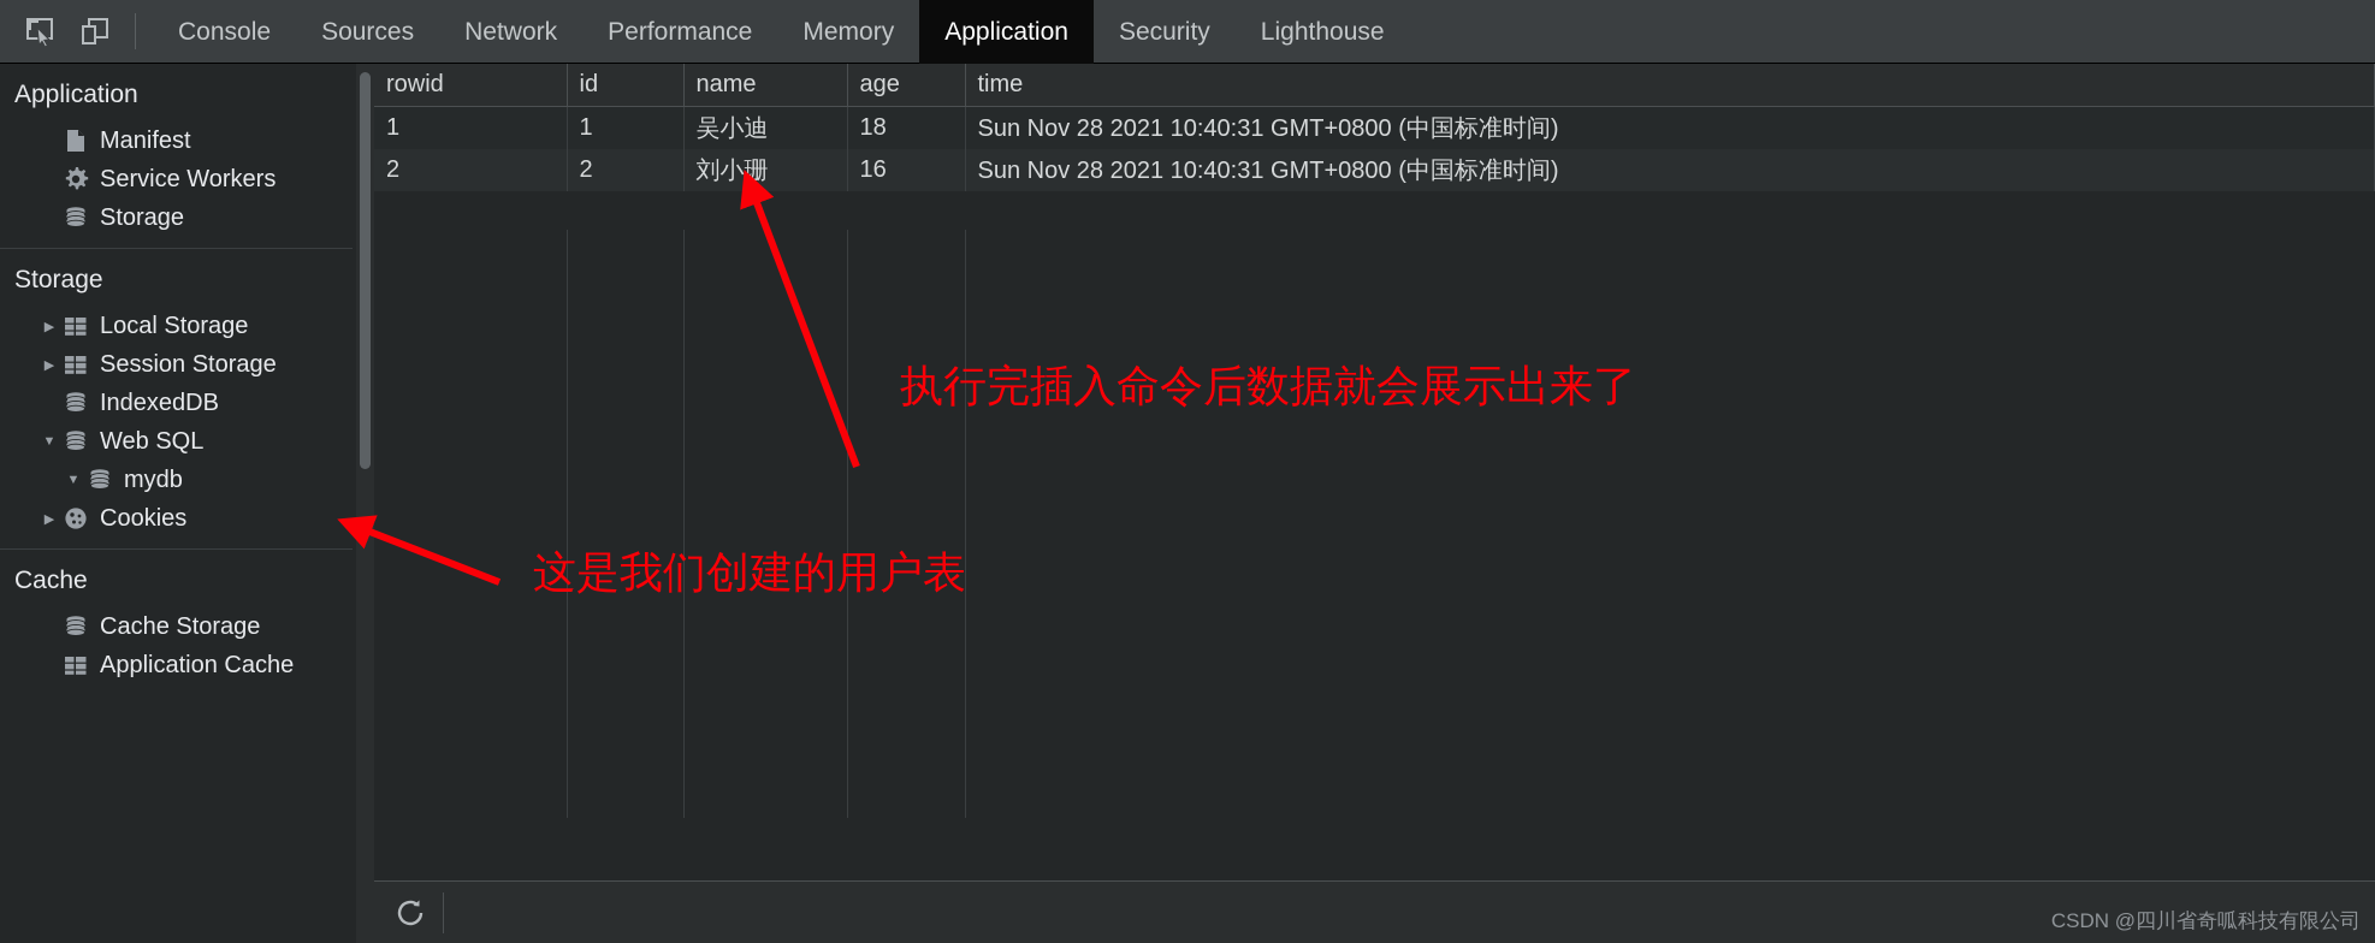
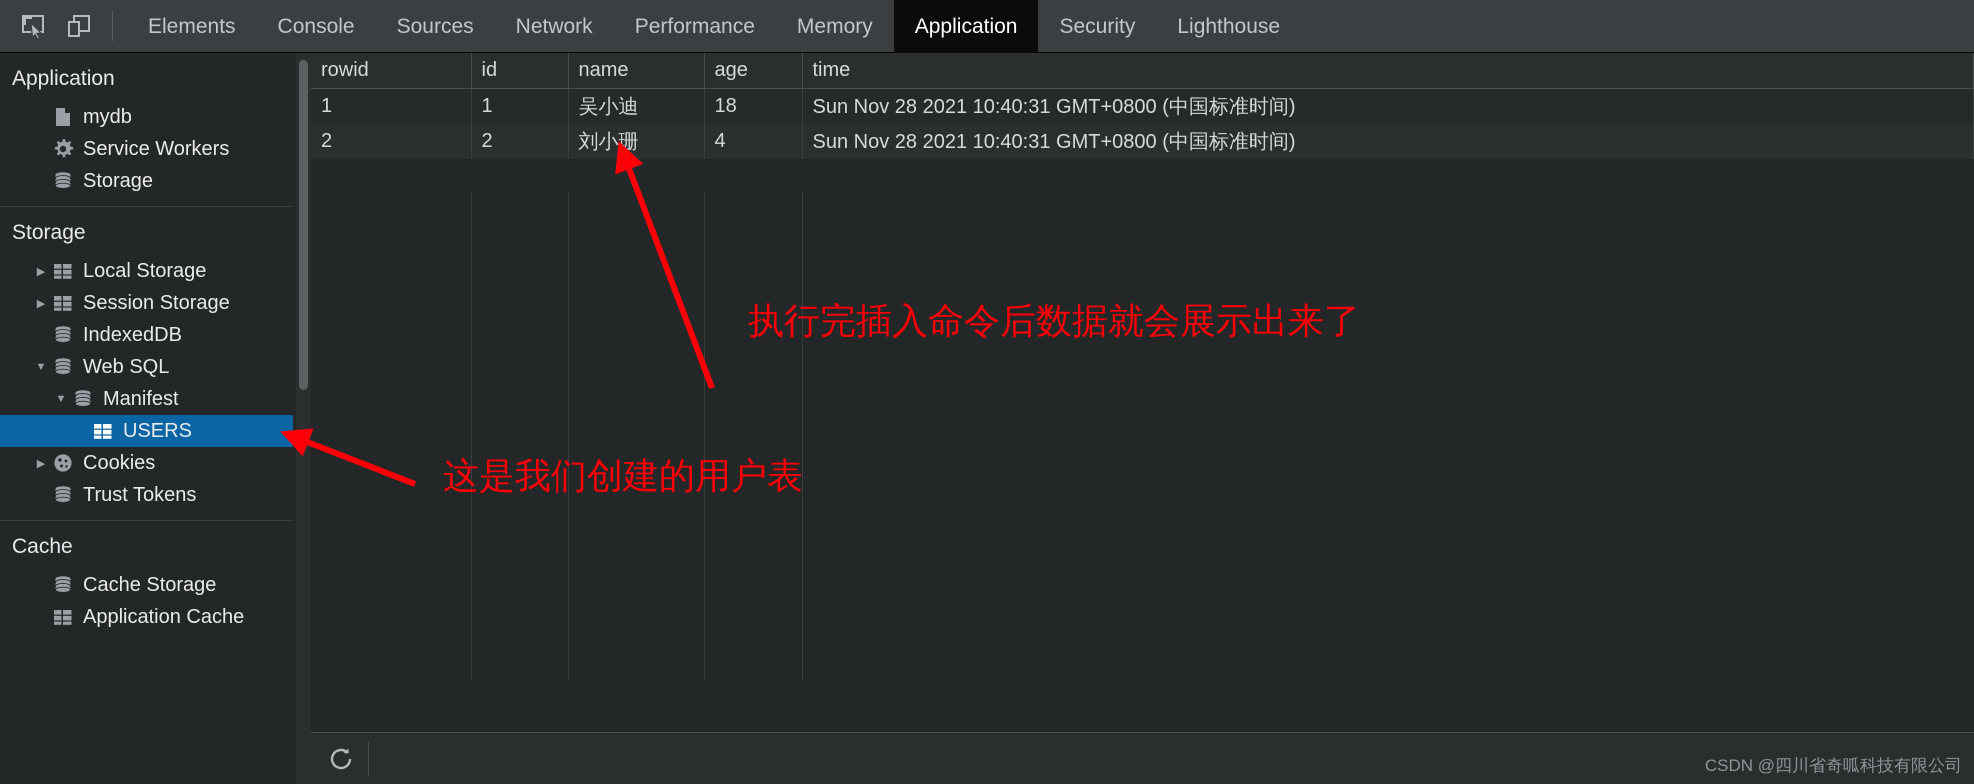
+ Elements
  Console
  Sources
  Network
  Performance
  Memory
  Application
  Security
  Lighthouse
  Application
- Manifest
+ mydb
  Service Workers
  Storage
  Storage
  ▶
  Local Storage
  ▶
  Session Storage
  IndexedDB
  ▼
  Web SQL
  ▼
- mydb
+ Manifest
+ USERS
  ▶
  Cookies
+ Trust Tokens
  Cache
  Cache Storage
  Application Cache
  rowid	id	name	age	time
  1	1	吴小迪	18	Sun Nov 28 2021 10:40:31 GMT+0800 (中国标准时间)
- 2	2	刘小珊	16	Sun Nov 28 2021 10:40:31 GMT+0800 (中国标准时间)
+ 2	2	刘小珊	4	Sun Nov 28 2021 10:40:31 GMT+0800 (中国标准时间)
  CSDN @四川省奇呱科技有限公司
  执行完插入命令后数据就会展示出来了
  这是我们创建的用户表
